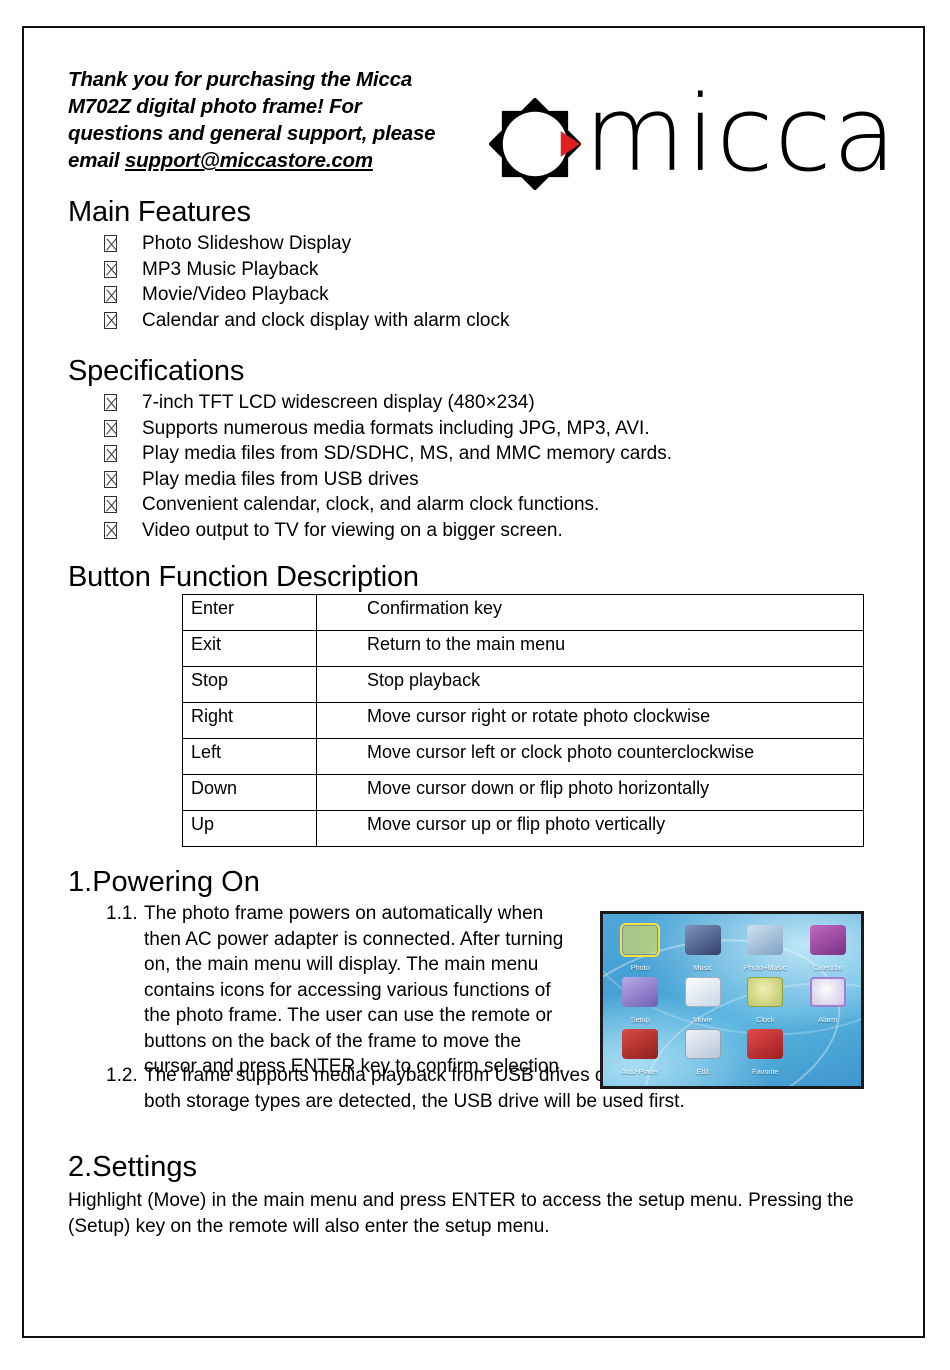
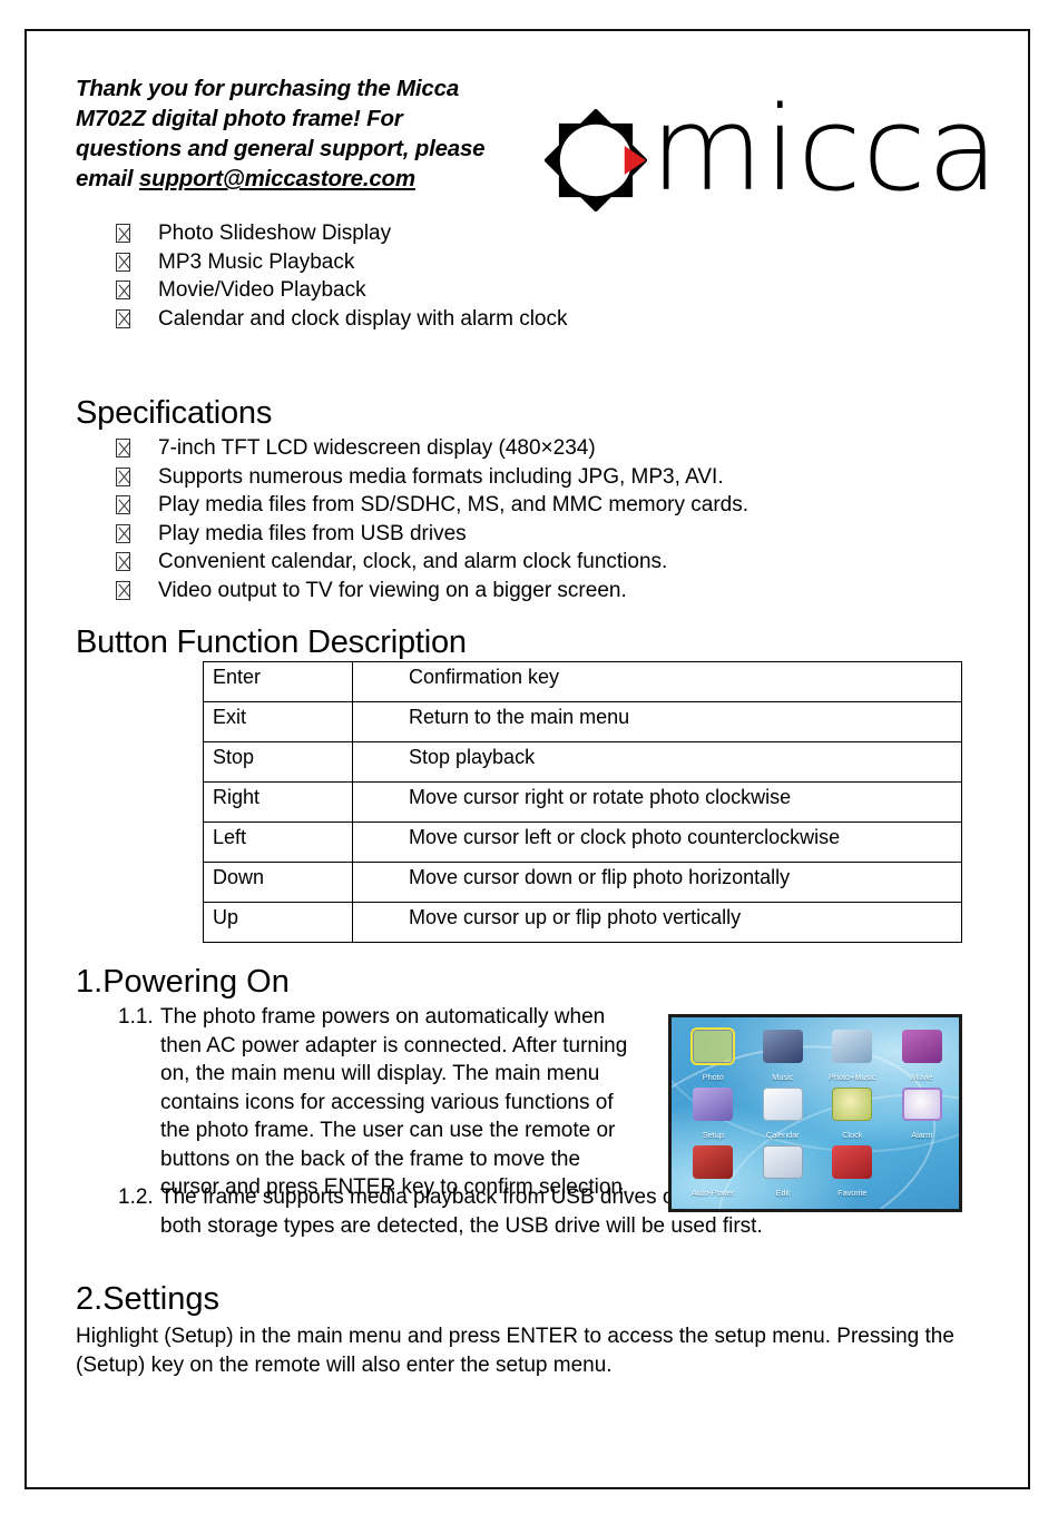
  Thank you for purchasing the Micca
  M702Z digital photo frame! For
  questions and general support, please
  email support@miccastore.com
  micca
- Main Features
  Photo Slideshow Display
  MP3 Music Playback
  Movie/Video Playback
  Calendar and clock display with alarm clock
  Specifications
  7-inch TFT LCD widescreen display (480×234)
  Supports numerous media formats including JPG, MP3, AVI.
  Play media files from SD/SDHC, MS, and MMC memory cards.
  Play media files from USB drives
  Convenient calendar, clock, and alarm clock functions.
  Video output to TV for viewing on a bigger screen.
  Button Function Description
  Enter	Confirmation key
  Exit	Return to the main menu
  Stop	Stop playback
  Right	Move cursor right or rotate photo clockwise
  Left	Move cursor left or clock photo counterclockwise
  Down	Move cursor down or flip photo horizontally
  Up	Move cursor up or flip photo vertically
  1.Powering On
  1.1.
  The photo frame powers on automatically when then AC power adapter is connected. After turning on, the main menu will display. The main menu contains icons for accessing various functions of the photo frame. The user can use the remote or buttons on the back of the frame to move the cursor and press ENTER key to confirm selection.
  1.2.
  The frame supports media playback from USB drives both storage types are detected, the USB drive will be used first.
  2.Settings
- Highlight (Move) in the main menu and press ENTER to access the setup menu. Pressing the (Setup) key on the remote will also enter the setup menu.
+ Highlight (Setup) in the main menu and press ENTER to access the setup menu. Pressing the (Setup) key on the remote will also enter the setup menu.
  Photo
  Music
  Photo+Music
- Calendar
+ Movie
  Setup
- Movie
+ Calendar
  Clock
  Alarm
  Auto-Power
  Edit
  Favorite
